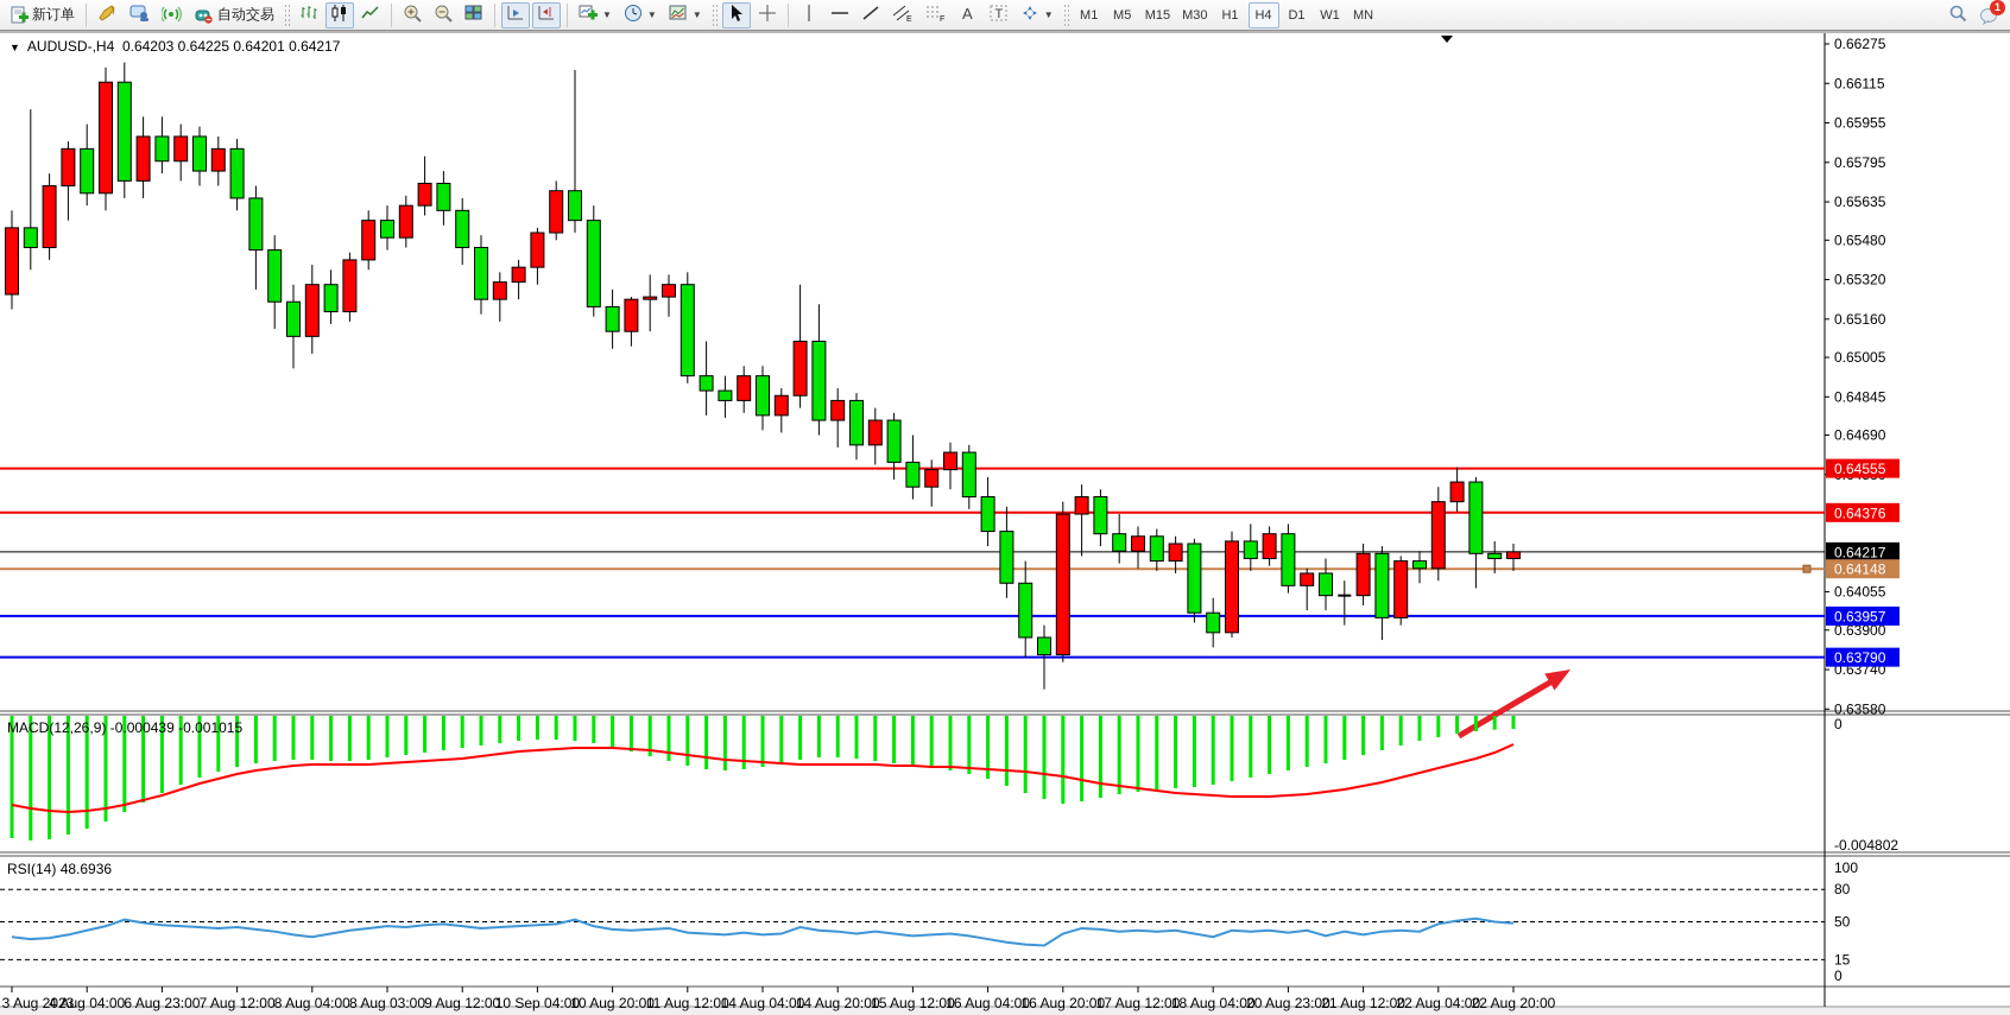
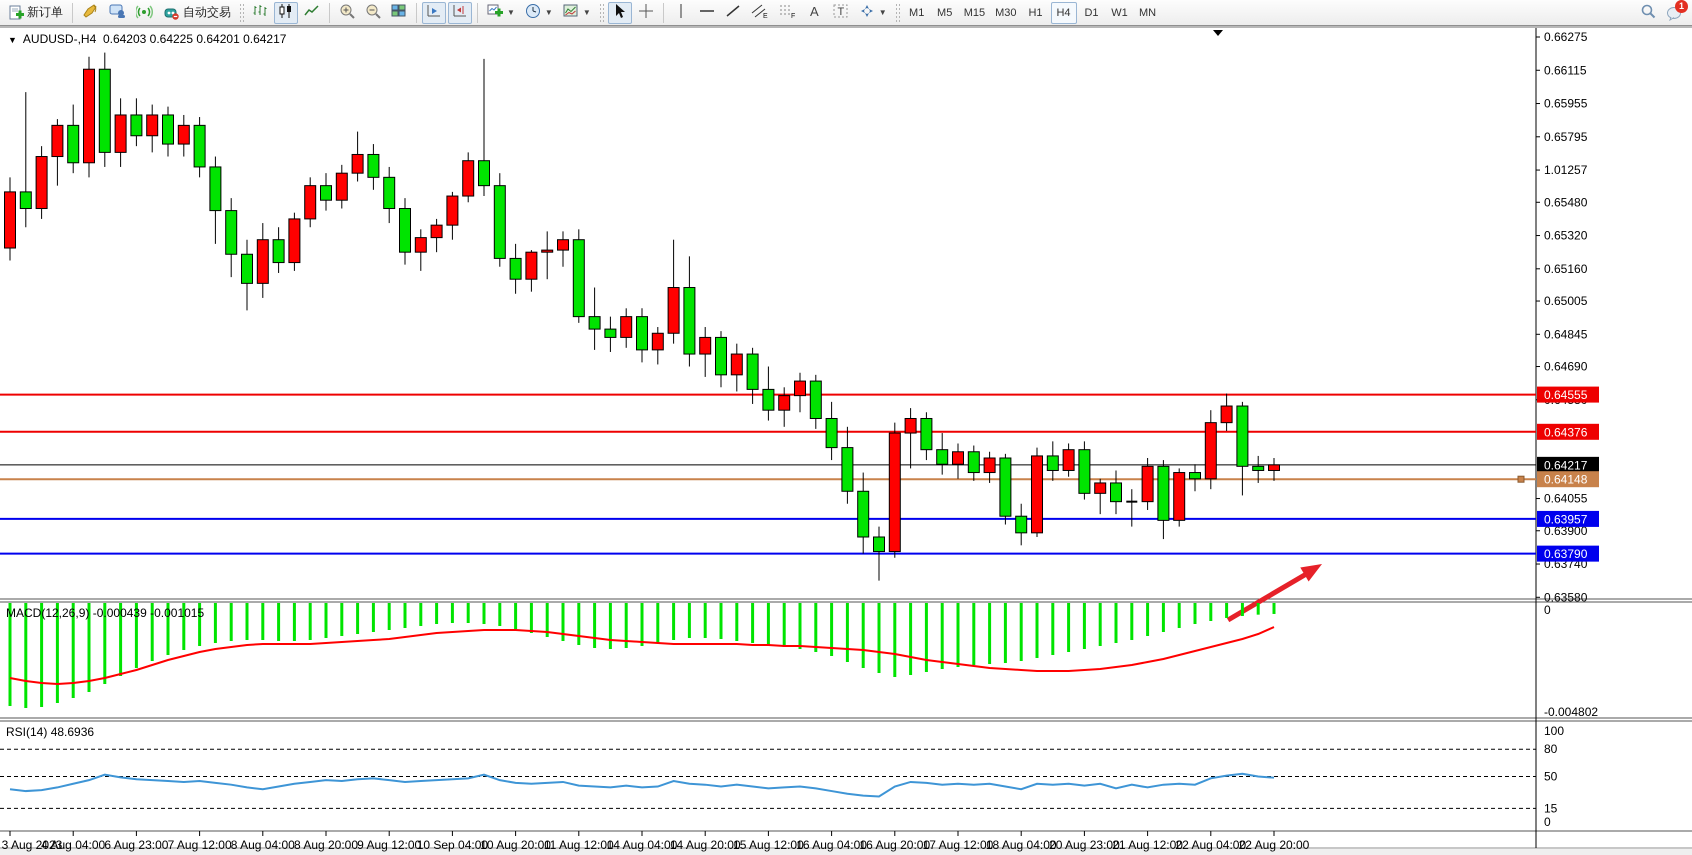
  新订单
  自动交易
  ▼
  ▼
  ▼
  A
  T
  ▼
  M1
  M5
  M15
  M30
  H1
  H4
  D1
  W1
  MN
  1
  0.66275
  0.66115
  0.65955
  0.65795
- 0.65635
+ 1.01257
  0.65480
  0.65320
  0.65160
  0.65005
  0.64845
  0.64690
  0.64055
  0.63900
  0.63740
  0.63580
  0
  -0.004802
  100
  80
  50
  15
  0
  3 Aug 2023
  4 Aug 04:00
  6 Aug 23:00
  7 Aug 12:00
  8 Aug 04:00
- 8 Aug 03:00
+ 8 Aug 20:00
  9 Aug 12:00
  10 Sep 04:00
  10 Aug 20:00
  11 Aug 12:00
  14 Aug 04:00
  14 Aug 20:00
  15 Aug 12:00
  16 Aug 04:00
  16 Aug 20:00
  17 Aug 12:00
  18 Aug 04:00
  20 Aug 23:00
  21 Aug 12:00
  22 Aug 04:00
  22 Aug 20:00
  0.64555
  0.64376
  0.64217
  0.64148
  0.63957
  0.63790
  ▼ AUDUSD-,H4 0.64203 0.64225 0.64201 0.64217
  MACD(12,26,9) -0.000439 -0.001015
  RSI(14) 48.6936
